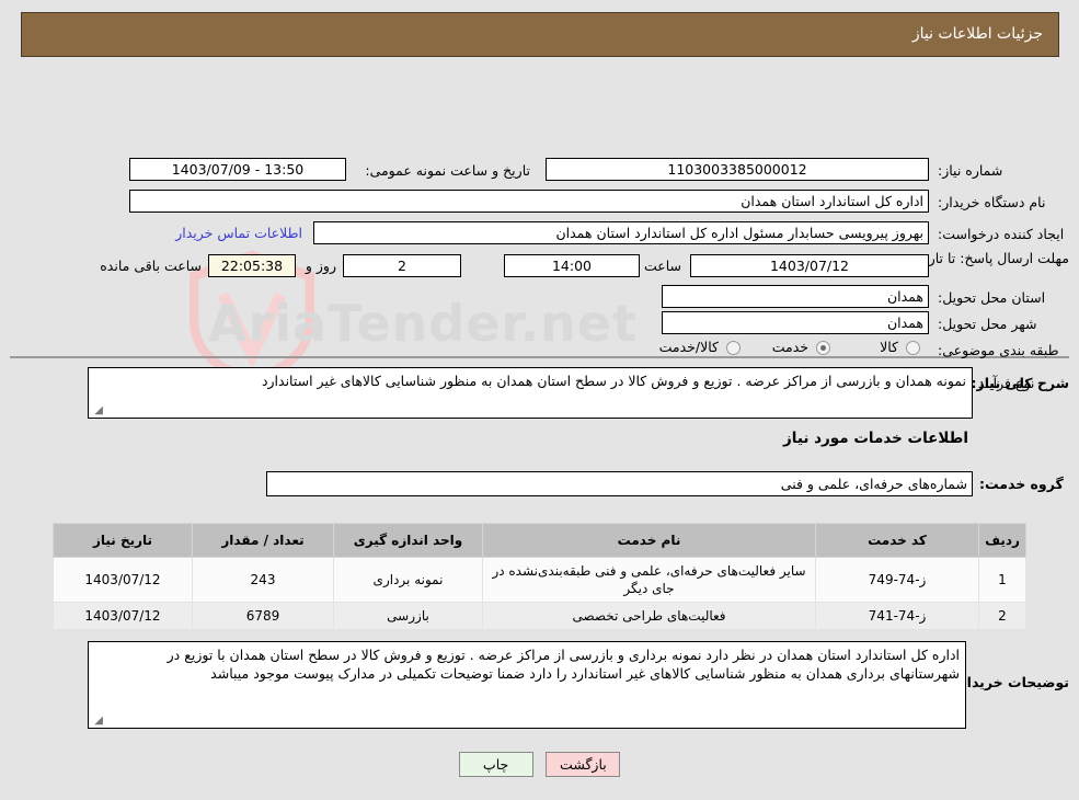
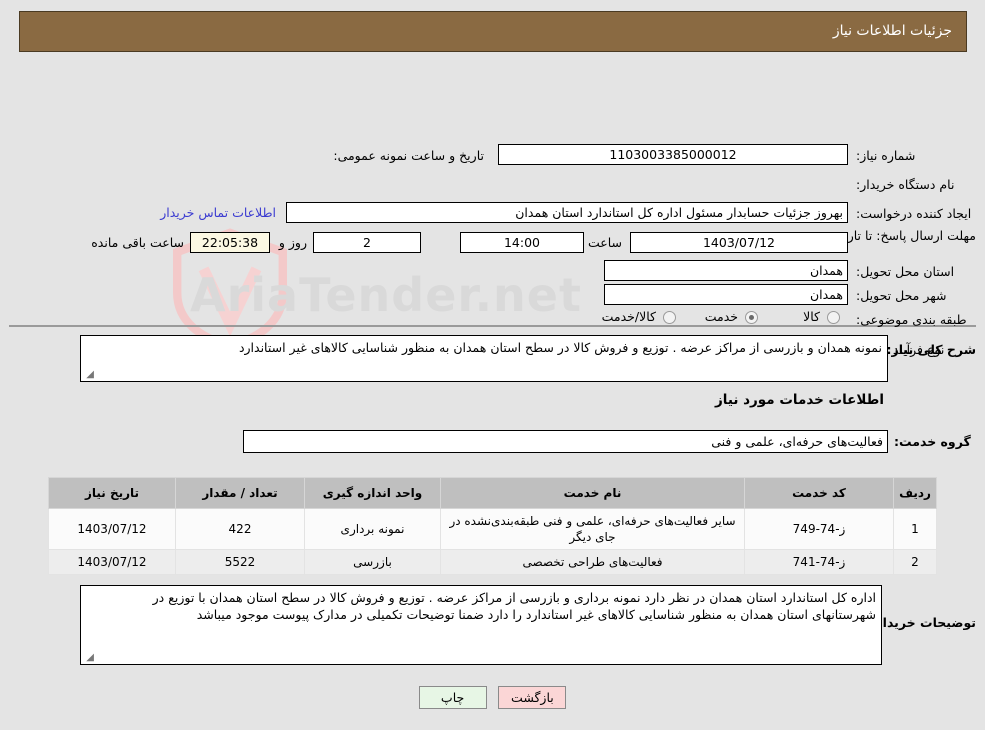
  AriaTender.net
  جزئیات اطلاعات نیاز
  شماره نیاز:
  1103003385000012
  تاریخ و ساعت نمونه عمومی:
- 13:50 - 1403/07/09
  نام دستگاه خریدار:
- اداره کل استاندارد استان همدان
  ایجاد کننده درخواست:
- بهروز پیرویسی حسابدار مسئول اداره کل استاندارد استان همدان
+ بهروز جزئیات حسابدار مسئول اداره کل استاندارد استان همدان
  اطلاعات تماس خریدار
  مهلت ارسال پاسخ: تا تار
  1403/07/12
  ساعت
  14:00
  2
  روز و
  22:05:38
  ساعت باقی مانده
  استان محل تحویل:
  همدان
  شهر محل تحویل:
  همدان
  طبقه بندی موضوعی:
  کالا
  خدمت
  کالا/خدمت
  شرح کلی نیاز:
  نمونه همدان و بازرسی از مراکز عرضه . توزیع و فروش کالا در سطح استان همدان به منظور شناسایی کالاهای غیر استاندارد
  ◢
  اطلاعات خدمات مورد نیاز
  گروه خدمت:
- شماره‌های حرفه‌ای، علمی و فنی
+ فعالیت‌های حرفه‌ای، علمی و فنی
  ردیف	کد خدمت	نام خدمت	واحد اندازه گیری	تعداد / مقدار	تاریخ نیاز
- 1	ز-74-749	سایر فعالیت‌های حرفه‌ای، علمی و فنی طبقه‌بندی‌نشده در جای دیگر	نمونه برداری	243	1403/07/12
+ 1	ز-74-749	سایر فعالیت‌های حرفه‌ای، علمی و فنی طبقه‌بندی‌نشده در جای دیگر	نمونه برداری	422	1403/07/12
- 2	ز-74-741	فعالیت‌های طراحی تخصصی	بازرسی	6789	1403/07/12
+ 2	ز-74-741	فعالیت‌های طراحی تخصصی	بازرسی	5522	1403/07/12
  توضیحات خریدا
- اداره کل استاندارد استان همدان در نظر دارد نمونه برداری و بازرسی از مراکز عرضه . توزیع و فروش کالا در سطح استان همدان با توزیع در شهرستانهای برداری همدان به منظور شناسایی کالاهای غیر استاندارد را دارد ضمنا توضیحات تکمیلی در مدارک پیوست موجود میباشد
+ اداره کل استاندارد استان همدان در نظر دارد نمونه برداری و بازرسی از مراکز عرضه . توزیع و فروش کالا در سطح استان همدان با توزیع در شهرستانهای استان همدان به منظور شناسایی کالاهای غیر استاندارد را دارد ضمنا توضیحات تکمیلی در مدارک پیوست موجود میباشد
  ◢
  بازگشت چاپ
